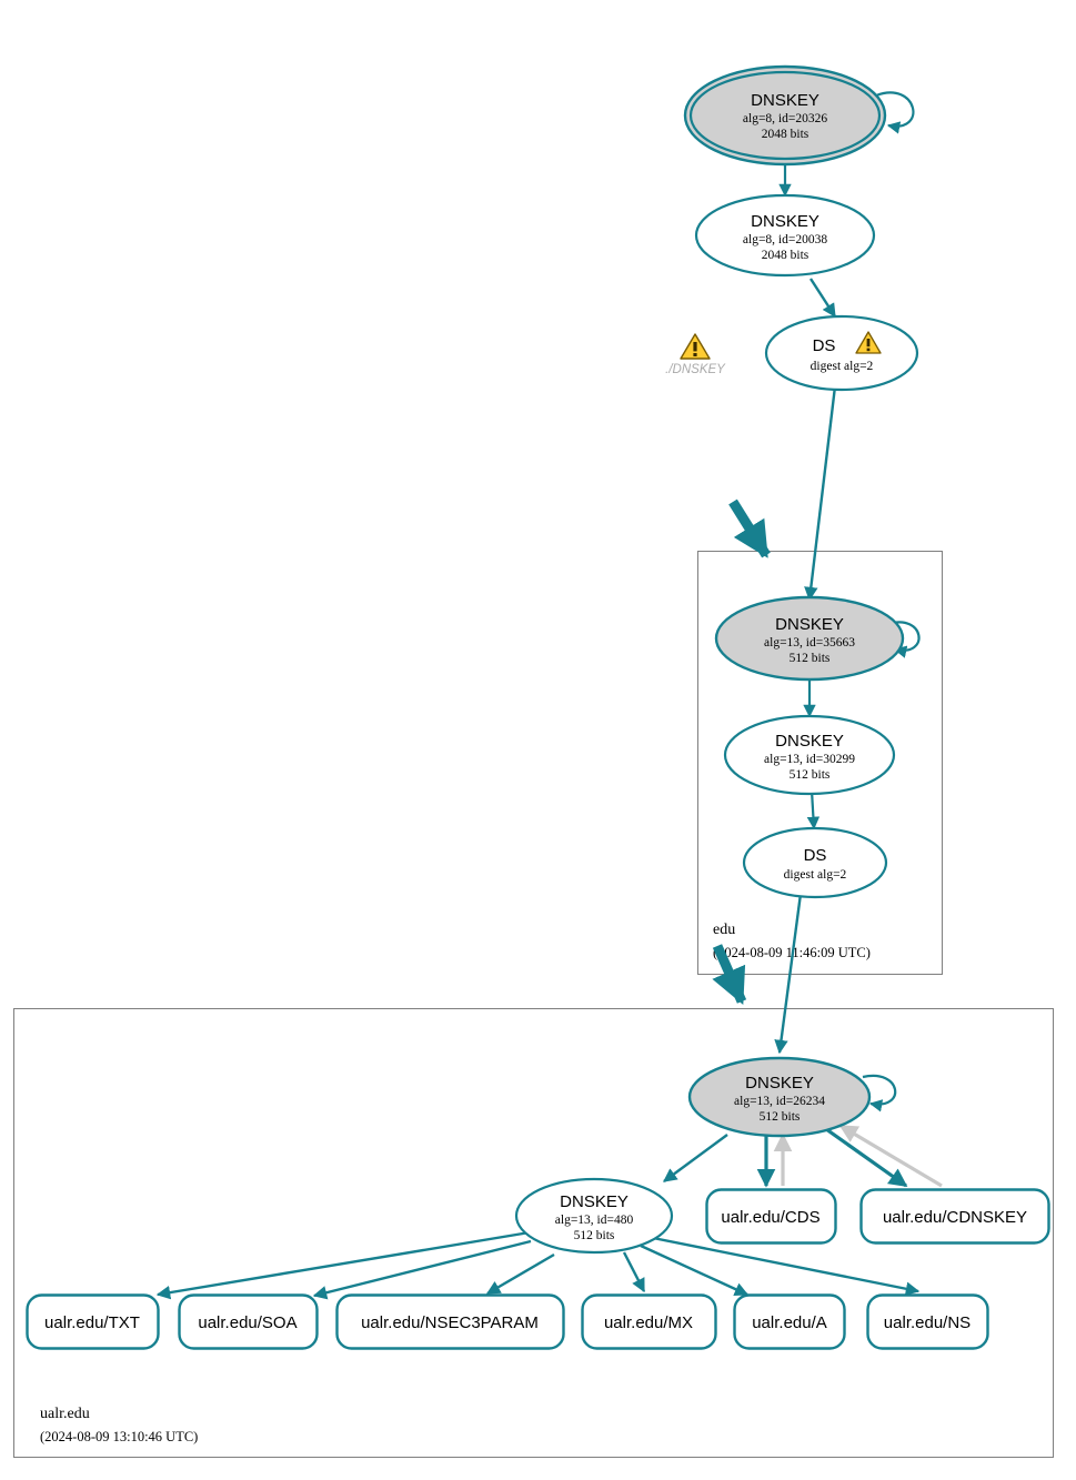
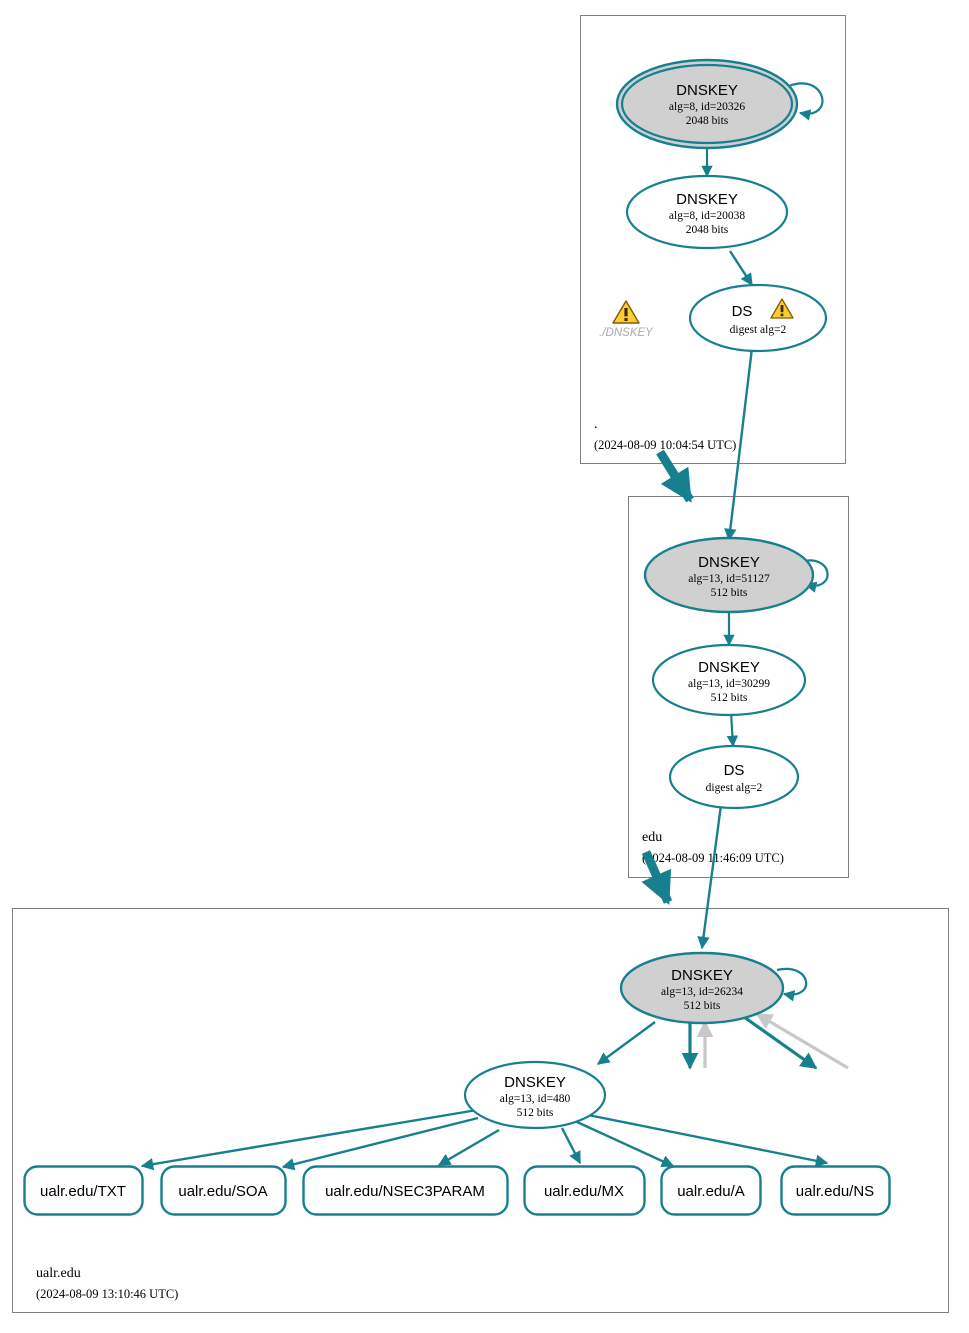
+ .
+ (2024-08-09 10:04:54 UTC)
  edu
  024-08-09 11:46:09 UTC)
  ualr.edu
  (2024-08-09 13:10:46 UTC)
  DNSKEY
  alg=8, id=20326
  2048 bits
  DNSKEY
  alg=8, id=20038
  2048 bits
  DS
  digest alg=2
  ./DNSKEY
  DNSKEY
- alg=13, id=35663
+ alg=13, id=51127
  512 bits
  DNSKEY
  alg=13, id=30299
  512 bits
  DS
  digest alg=2
  DNSKEY
  alg=13, id=26234
  512 bits
  DNSKEY
  alg=13, id=480
  512 bits
- ualr.edu/CDS
- ualr.edu/CDNSKEY
  ualr.edu/TXT
  ualr.edu/SOA
  ualr.edu/NSEC3PARAM
  ualr.edu/MX
  ualr.edu/A
  ualr.edu/NS
